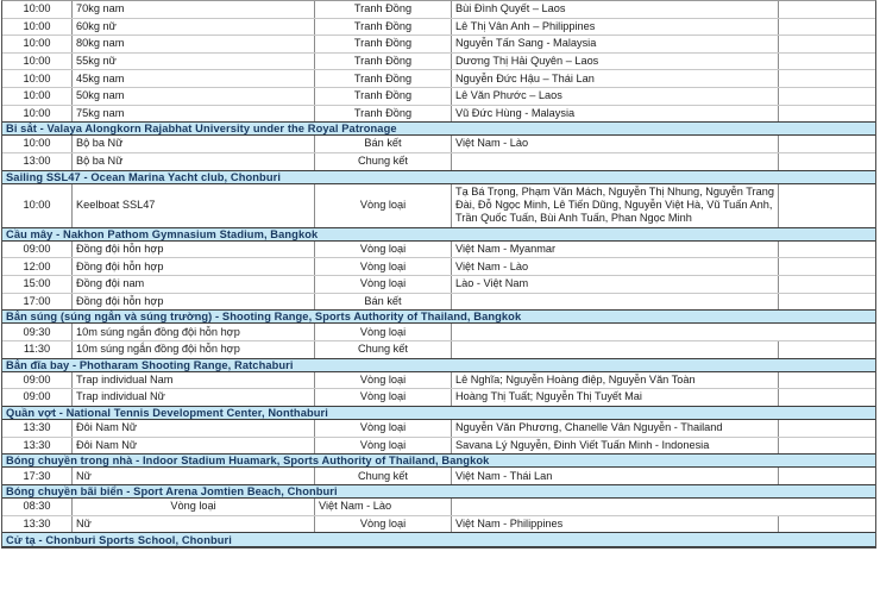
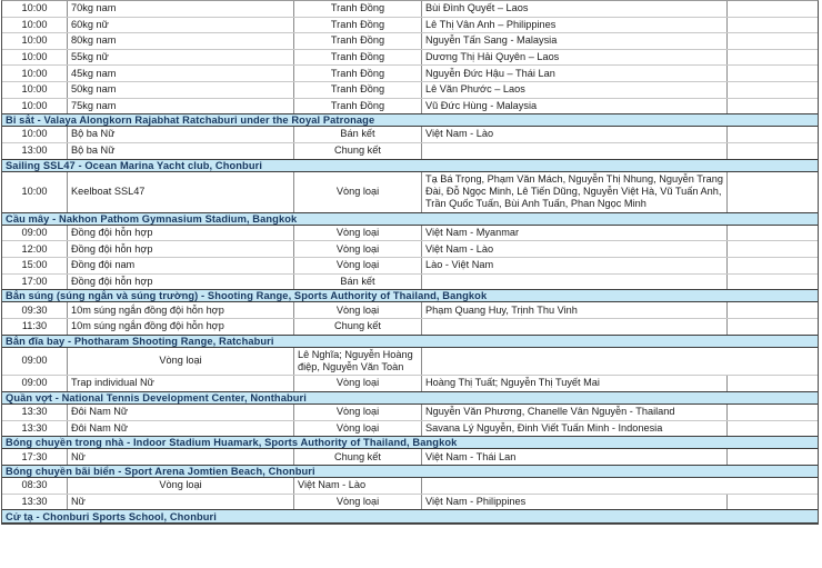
  10:00
  70kg nam
  Tranh Đồng
  Bùi Đình Quyết – Laos
  10:00
  60kg nữ
  Tranh Đồng
  Lê Thị Vân Anh – Philippines
  10:00
  80kg nam
  Tranh Đồng
  Nguyễn Tấn Sang - Malaysia
  10:00
  55kg nữ
  Tranh Đồng
  Dương Thị Hải Quyên – Laos
  10:00
  45kg nam
  Tranh Đồng
  Nguyễn Đức Hậu – Thái Lan
  10:00
  50kg nam
  Tranh Đồng
  Lê Văn Phước – Laos
  10:00
  75kg nam
  Tranh Đồng
  Vũ Đức Hùng - Malaysia
- Bi sắt - Valaya Alongkorn Rajabhat University under the Royal Patronage
+ Bi sắt - Valaya Alongkorn Rajabhat Ratchaburi under the Royal Patronage
  10:00
  Bộ ba Nữ
  Bán kết
  Việt Nam - Lào
  13:00
  Bộ ba Nữ
  Chung kết
  Sailing SSL47 - Ocean Marina Yacht club, Chonburi
  10:00
  Keelboat SSL47
  Vòng loại
  Tạ Bá Trọng, Phạm Văn Mách, Nguyễn Thị Nhung, Nguyễn Trang Đài, Đỗ Ngọc Minh, Lê Tiến Dũng, Nguyễn Việt Hà, Vũ Tuấn Anh, Trần Quốc Tuấn, Bùi Anh Tuấn, Phan Ngọc Minh
  Cầu mây - Nakhon Pathom Gymnasium Stadium, Bangkok
  09:00
  Đồng đội hỗn hợp
  Vòng loại
  Việt Nam - Myanmar
  12:00
  Đồng đội hỗn hợp
  Vòng loại
  Việt Nam - Lào
  15:00
  Đồng đội nam
  Vòng loại
  Lào - Việt Nam
  17:00
  Đồng đội hỗn hợp
  Bán kết
  Bắn súng (súng ngắn và súng trường) - Shooting Range, Sports Authority of Thailand, Bangkok
  09:30
  10m súng ngắn đồng đội hỗn hợp
  Vòng loại
+ Phạm Quang Huy, Trịnh Thu Vinh
  11:30
  10m súng ngắn đồng đội hỗn hợp
  Chung kết
  Bắn đĩa bay - Photharam Shooting Range, Ratchaburi
  09:00
- Trap individual Nam
  Vòng loại
  Lê Nghĩa; Nguyễn Hoàng điệp, Nguyễn Văn Toàn
  09:00
  Trap individual Nữ
  Vòng loại
  Hoàng Thị Tuất; Nguyễn Thị Tuyết Mai
  Quần vợt - National Tennis Development Center, Nonthaburi
  13:30
  Đôi Nam Nữ
  Vòng loại
  Nguyễn Văn Phương, Chanelle Vân Nguyễn - Thailand
  13:30
  Đôi Nam Nữ
  Vòng loại
  Savana Lý Nguyễn, Đinh Viết Tuấn Minh - Indonesia
  Bóng chuyền trong nhà - Indoor Stadium Huamark, Sports Authority of Thailand, Bangkok
  17:30
  Nữ
  Chung kết
  Việt Nam - Thái Lan
  Bóng chuyền bãi biển - Sport Arena Jomtien Beach, Chonburi
  08:30
  Vòng loại
  Việt Nam - Lào
  13:30
  Nữ
  Vòng loại
  Việt Nam - Philippines
  Cử tạ - Chonburi Sports School, Chonburi
